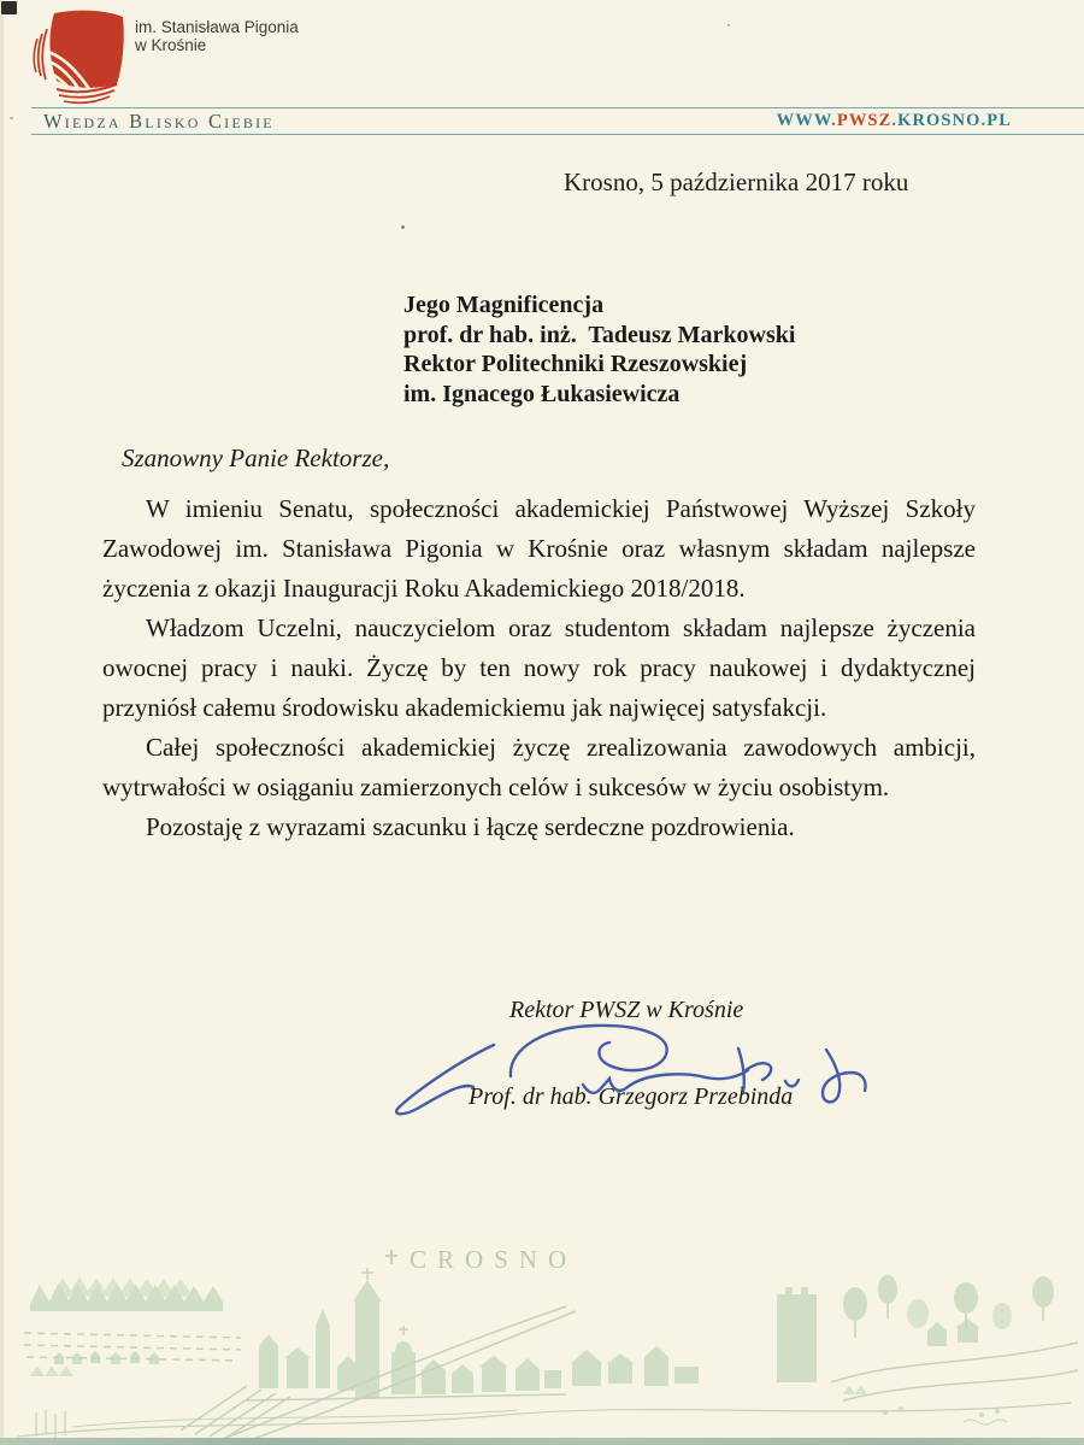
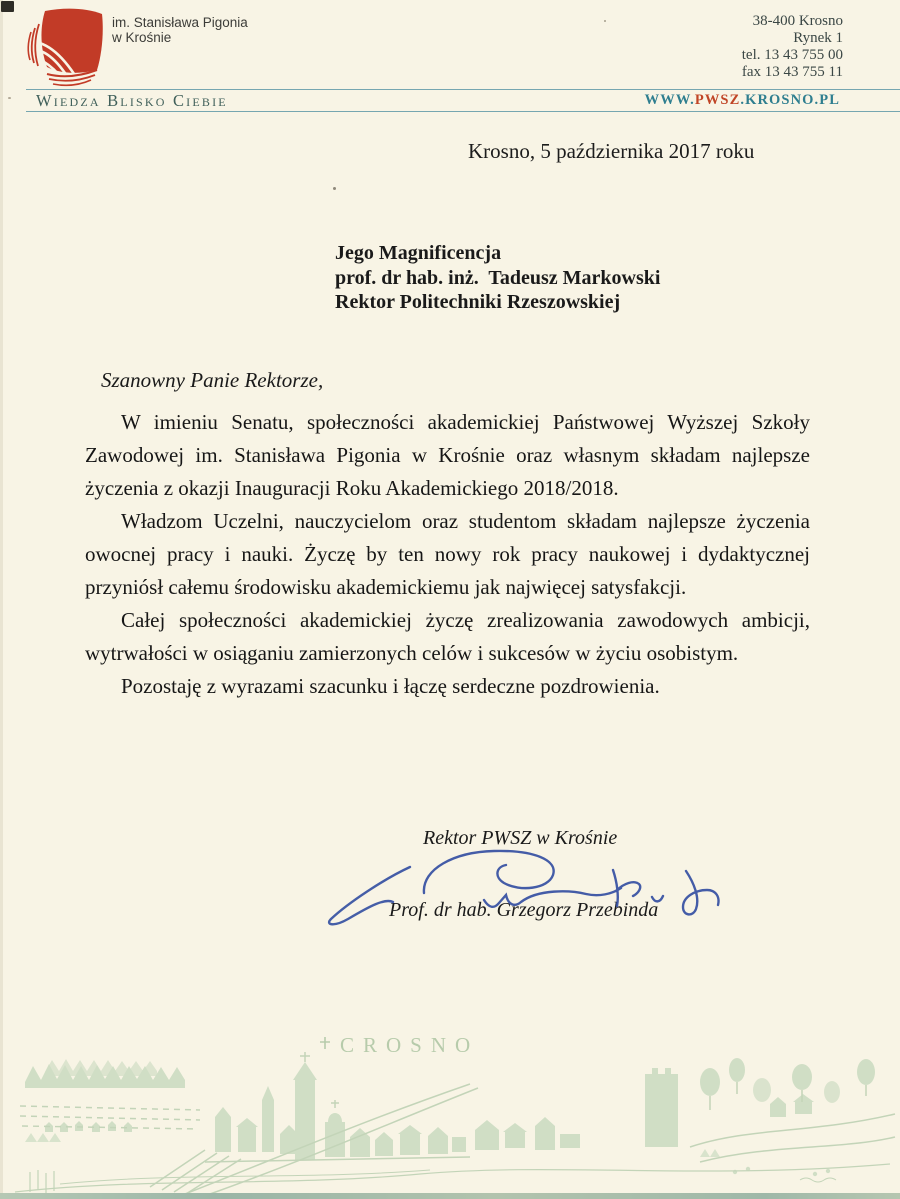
  im. Stanisława Pigonia
  w Krośnie
+ 38-400 Krosno
+ Rynek 1
+ tel. 13 43 755 00
+ fax 13 43 755 11
  Wiedza Blisko Ciebie
  WWW.PWSZ.KROSNO.PL
  Krosno, 5 października 2017 roku
  Jego Magnificencja
  prof. dr hab. inż. Tadeusz Markowski
  Rektor Politechniki Rzeszowskiej
- im. Ignacego Łukasiewicza
  Szanowny Panie Rektorze,
  W imieniu Senatu, społeczności akademickiej Państwowej Wyższej Szkoły Zawodowej im. Stanisława Pigonia w Krośnie oraz własnym składam najlepsze życzenia z okazji Inauguracji Roku Akademickiego 2018/2018.
  Władzom Uczelni, nauczycielom oraz studentom składam najlepsze życzenia owocnej pracy i nauki. Życzę by ten nowy rok pracy naukowej i dydaktycznej przyniósł całemu środowisku akademickiemu jak najwięcej satysfakcji.
  Całej społeczności akademickiej życzę zrealizowania zawodowych ambicji, wytrwałości w osiąganiu zamierzonych celów i sukcesów w życiu osobistym.
  Pozostaję z wyrazami szacunku i łączę serdeczne pozdrowienia.
  Rektor PWSZ w Krośnie
  Prof. dr hab. Grzegorz Przebinda
  CROSNO
